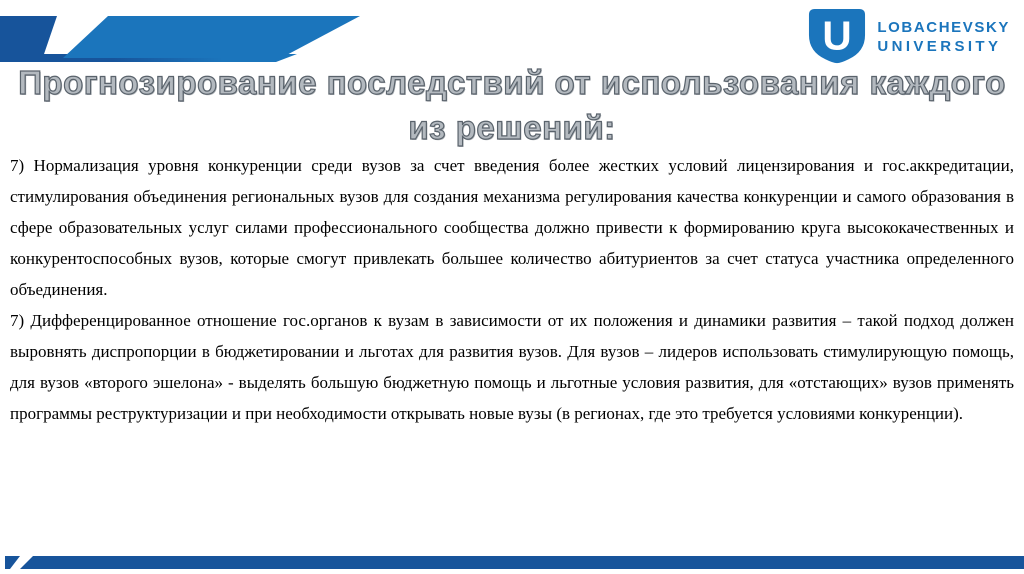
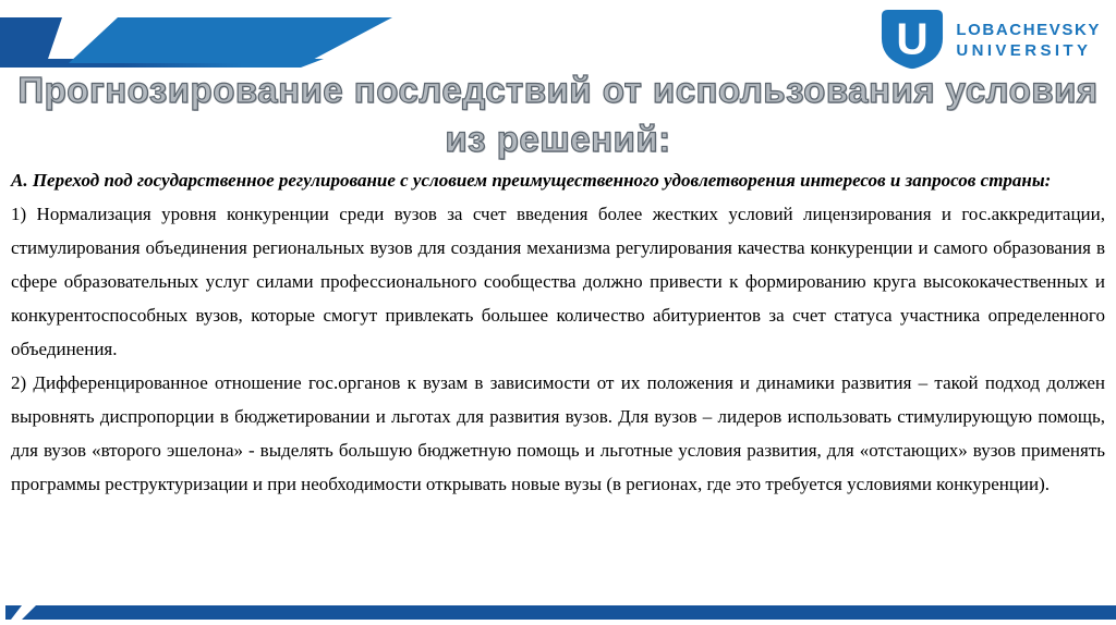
  U
  LOBACHEVSKY
  UNIVERSITY
- Прогнозирование последствий от использования каждого
+ Прогнозирование последствий от использования условия
  из решений:
+ А. Переход под государственное регулирование с условием преимущественного удовлетворения интересов и запросов страны:
- 7) Нормализация уровня конкуренции среди вузов за счет введения более жестких условий лицензирования и гос.аккредитации, стимулирования объединения региональных вузов для создания механизма регулирования качества конкуренции и самого образования в сфере образовательных услуг силами профессионального сообщества должно привести к формированию круга высококачественных и конкурентоспособных вузов, которые смогут привлекать большее количество абитуриентов за счет статуса участника определенного объединения.
+ 1) Нормализация уровня конкуренции среди вузов за счет введения более жестких условий лицензирования и гос.аккредитации, стимулирования объединения региональных вузов для создания механизма регулирования качества конкуренции и самого образования в сфере образовательных услуг силами профессионального сообщества должно привести к формированию круга высококачественных и конкурентоспособных вузов, которые смогут привлекать большее количество абитуриентов за счет статуса участника определенного объединения.
- 7) Дифференцированное отношение гос.органов к вузам в зависимости от их положения и динамики развития – такой подход должен выровнять диспропорции в бюджетировании и льготах для развития вузов. Для вузов – лидеров использовать стимулирующую помощь, для вузов «второго эшелона» - выделять большую бюджетную помощь и льготные условия развития, для «отстающих» вузов применять программы реструктуризации и при необходимости открывать новые вузы (в регионах, где это требуется условиями конкуренции).
+ 2) Дифференцированное отношение гос.органов к вузам в зависимости от их положения и динамики развития – такой подход должен выровнять диспропорции в бюджетировании и льготах для развития вузов. Для вузов – лидеров использовать стимулирующую помощь, для вузов «второго эшелона» - выделять большую бюджетную помощь и льготные условия развития, для «отстающих» вузов применять программы реструктуризации и при необходимости открывать новые вузы (в регионах, где это требуется условиями конкуренции).
